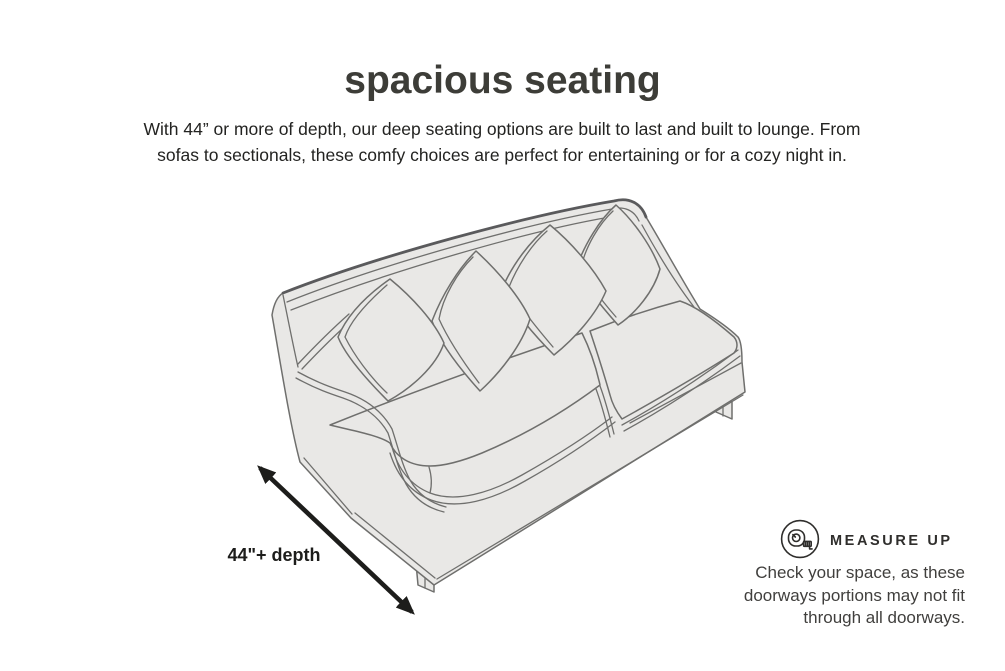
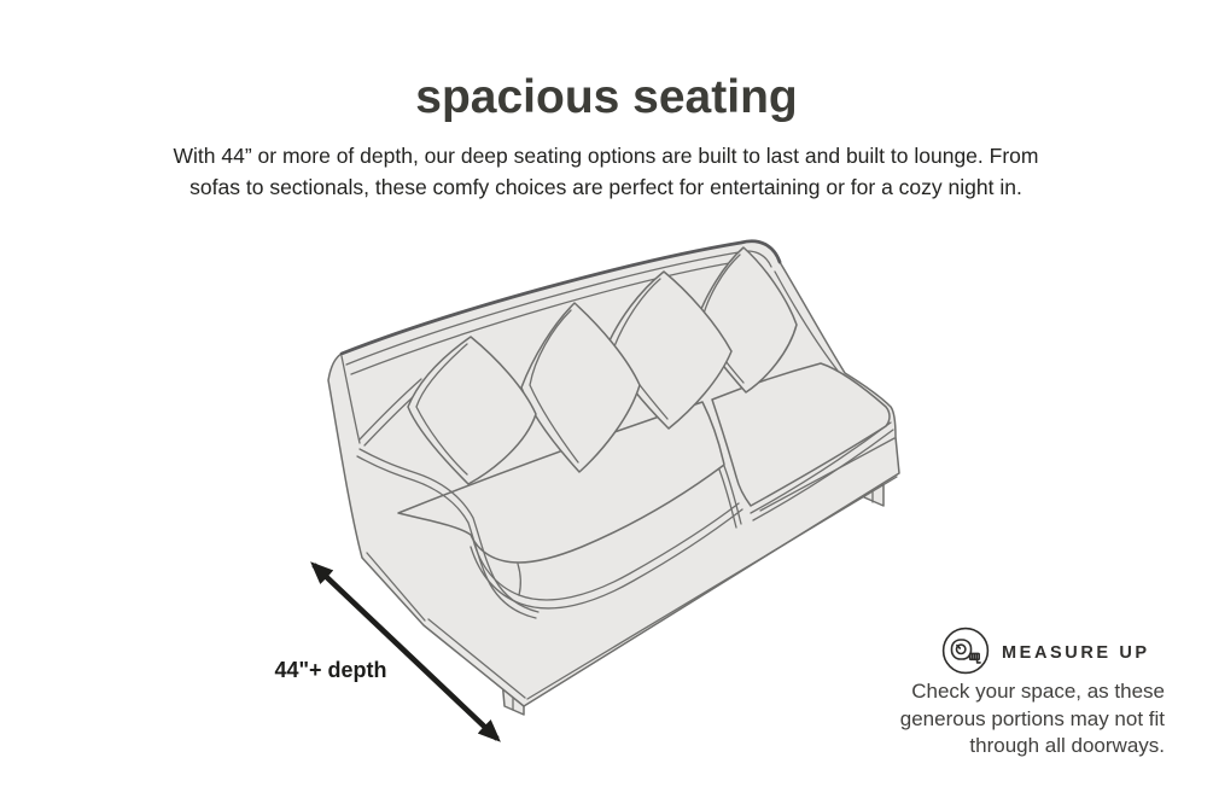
  spacious seating
  With 44” or more of depth, our deep seating options are built to last and built to lounge. From
  sofas to sectionals, these comfy choices are perfect for entertaining or for a cozy night in.
  44"+ depth
  MEASURE UP
  Check your space, as these
- doorways portions may not fit
+ generous portions may not fit
  through all doorways.
